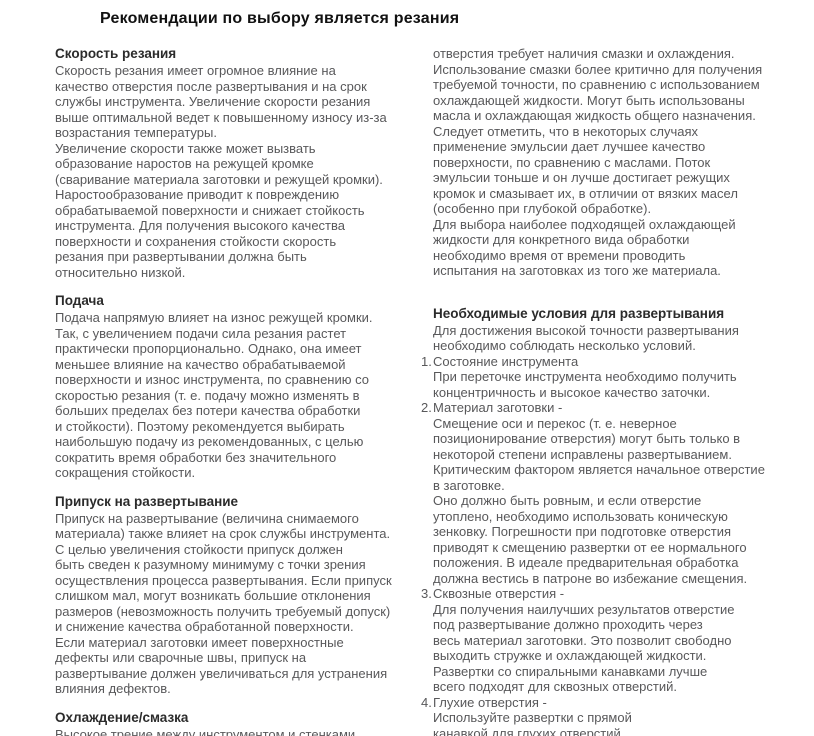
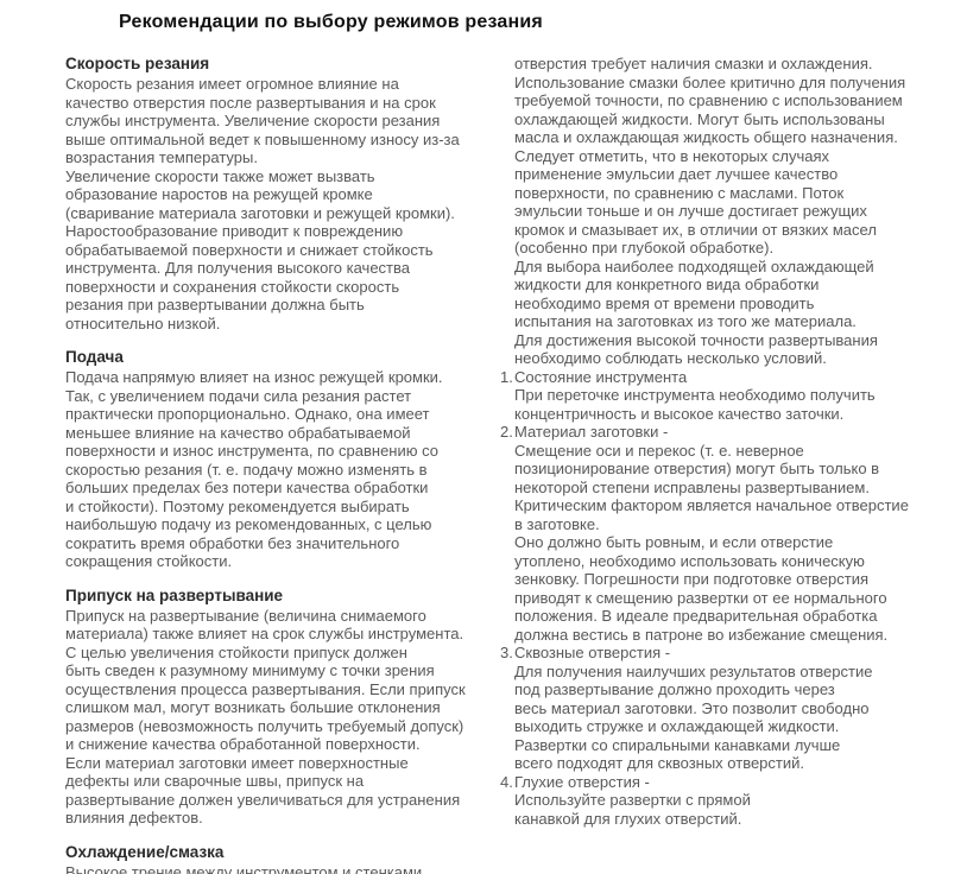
- Рекомендации по выбору является резания
+ Рекомендации по выбору режимов резания
  Скорость резания
  Скорость резания имеет огромное влияние на
  качество отверстия после развертывания и на срок
  службы инструмента. Увеличение скорости резания
  выше оптимальной ведет к повышенному износу из-за
  возрастания температуры.
  Увеличение скорости также может вызвать
  образование наростов на режущей кромке
  (сваривание материала заготовки и режущей кромки).
  Наростообразование приводит к повреждению
  обрабатываемой поверхности и снижает стойкость
  инструмента. Для получения высокого качества
  поверхности и сохранения стойкости скорость
  резания при развертывании должна быть
  относительно низкой.
  Подача
  Подача напрямую влияет на износ режущей кромки.
  Так, с увеличением подачи сила резания растет
  практически пропорционально. Однако, она имеет
  меньшее влияние на качество обрабатываемой
  поверхности и износ инструмента, по сравнению со
  скоростью резания (т. е. подачу можно изменять в
  больших пределах без потери качества обработки
  и стойкости). Поэтому рекомендуется выбирать
  наибольшую подачу из рекомендованных, с целью
  сократить время обработки без значительного
  сокращения стойкости.
  Припуск на развертывание
  Припуск на развертывание (величина снимаемого
  материала) также влияет на срок службы инструмента.
  С целью увеличения стойкости припуск должен
  быть сведен к разумному минимуму с точки зрения
  осуществления процесса развертывания. Если припуск
  слишком мал, могут возникать большие отклонения
  размеров (невозможность получить требуемый допуск)
  и снижение качества обработанной поверхности.
  Если материал заготовки имеет поверхностные
  дефекты или сварочные швы, припуск на
  развертывание должен увеличиваться для устранения
  влияния дефектов.
  Охлаждение/смазка
  Высокое трение между инструментом и стенками
  отверстия требует наличия смазки и охлаждения.
  Использование смазки более критично для получения
  требуемой точности, по сравнению с использованием
  охлаждающей жидкости. Могут быть использованы
  масла и охлаждающая жидкость общего назначения.
  Следует отметить, что в некоторых случаях
  применение эмульсии дает лучшее качество
  поверхности, по сравнению с маслами. Поток
  эмульсии тоньше и он лучше достигает режущих
  кромок и смазывает их, в отличии от вязких масел
  (особенно при глубокой обработке).
  Для выбора наиболее подходящей охлаждающей
  жидкости для конкретного вида обработки
  необходимо время от времени проводить
  испытания на заготовках из того же материала.
- Необходимые условия для развертывания
  Для достижения высокой точности развертывания
  необходимо соблюдать несколько условий.
  1.
  Состояние инструмента
  При переточке инструмента необходимо получить
  концентричность и высокое качество заточки.
  2.
  Материал заготовки -
  Смещение оси и перекос (т. е. неверное
  позиционирование отверстия) могут быть только в
  некоторой степени исправлены развертыванием.
  Критическим фактором является начальное отверстие
  в заготовке.
  Оно должно быть ровным, и если отверстие
  утоплено, необходимо использовать коническую
  зенковку. Погрешности при подготовке отверстия
  приводят к смещению развертки от ее нормального
  положения. В идеале предварительная обработка
  должна вестись в патроне во избежание смещения.
  3.
  Сквозные отверстия -
  Для получения наилучших результатов отверстие
  под развертывание должно проходить через
  весь материал заготовки. Это позволит свободно
  выходить стружке и охлаждающей жидкости.
  Развертки со спиральными канавками лучше
  всего подходят для сквозных отверстий.
  4.
  Глухие отверстия -
  Используйте развертки с прямой
  канавкой для глухих отверстий.
